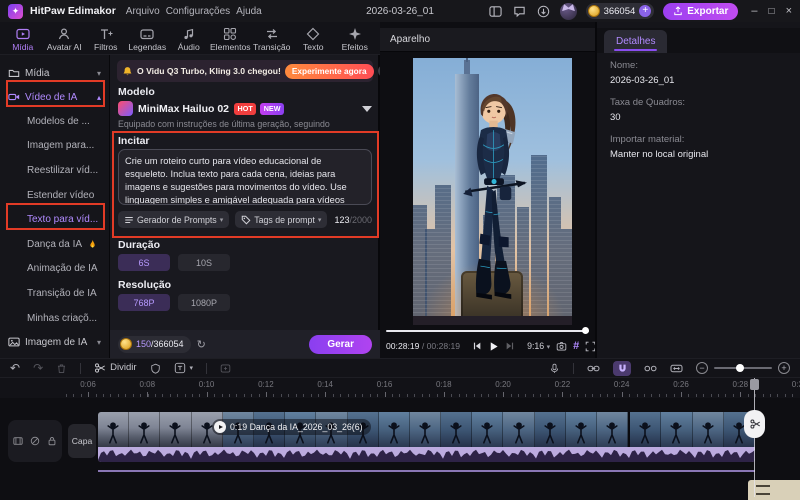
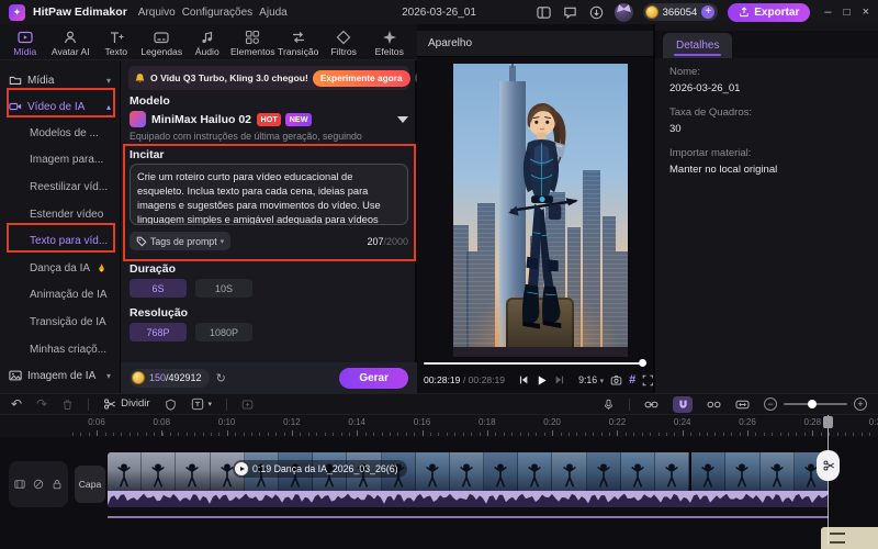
  ✦
  HitPaw Edimakor
  Arquivo
  Configurações
  Ajuda
  2026-03-26_01
  366054
  +
  Exportar
  –
  □
  ×
  Mídia
  Avatar AI
- Filtros
+ Texto
  Legendas
  Áudio
  Elementos
  Transição
- Texto
+ Filtros
  Efeitos
  Mídia
  ▾
  Vídeo de IA
  ▴
  Modelos de ...
  Imagem para...
  Reestilizar víd...
  Estender vídeo
  Texto para víd...
  Dança da IA
  Animação de IA
  Transição de IA
  Minhas criaçõ...
  Imagem de IA
  ▾
  O Vidu Q3 Turbo, Kling 3.0 chegou!
  Experimente agora
  Modelo
  MiniMax Hailuo 02
  HOT
  NEW
  Equipado com instruções de última geração, seguindo
  Incitar
  Crie um roteiro curto para vídeo educacional de esqueleto. Inclua texto para cada cena, ideias para imagens e sugestões para movimentos do vídeo. Use linguagem simples e amigável adequada para vídeos
- Gerador de Prompts
  Tags de prompt
- 123/2000
+ 207/2000
  Duração
  6S
  10S
  Resolução
  768P
  1080P
- 150/366054
+ 150/492912
  ↻
  Gerar
  Aparelho
  00:28:19 / 00:28:19
  9:16
  #
  Detalhes
  Nome:
  2026-03-26_01
  Taxa de Quadros:
  30
  Importar material:
  Manter no local original
  ↶
  ↷
  Dividir
  −
  +
  0:06
  0:08
  0:10
  0:12
  0:14
  0:16
  0:18
  0:20
  0:22
  0:24
  0:26
  0:28
  Capa
  0:19 Dança da IA_2026_03_26(6)
